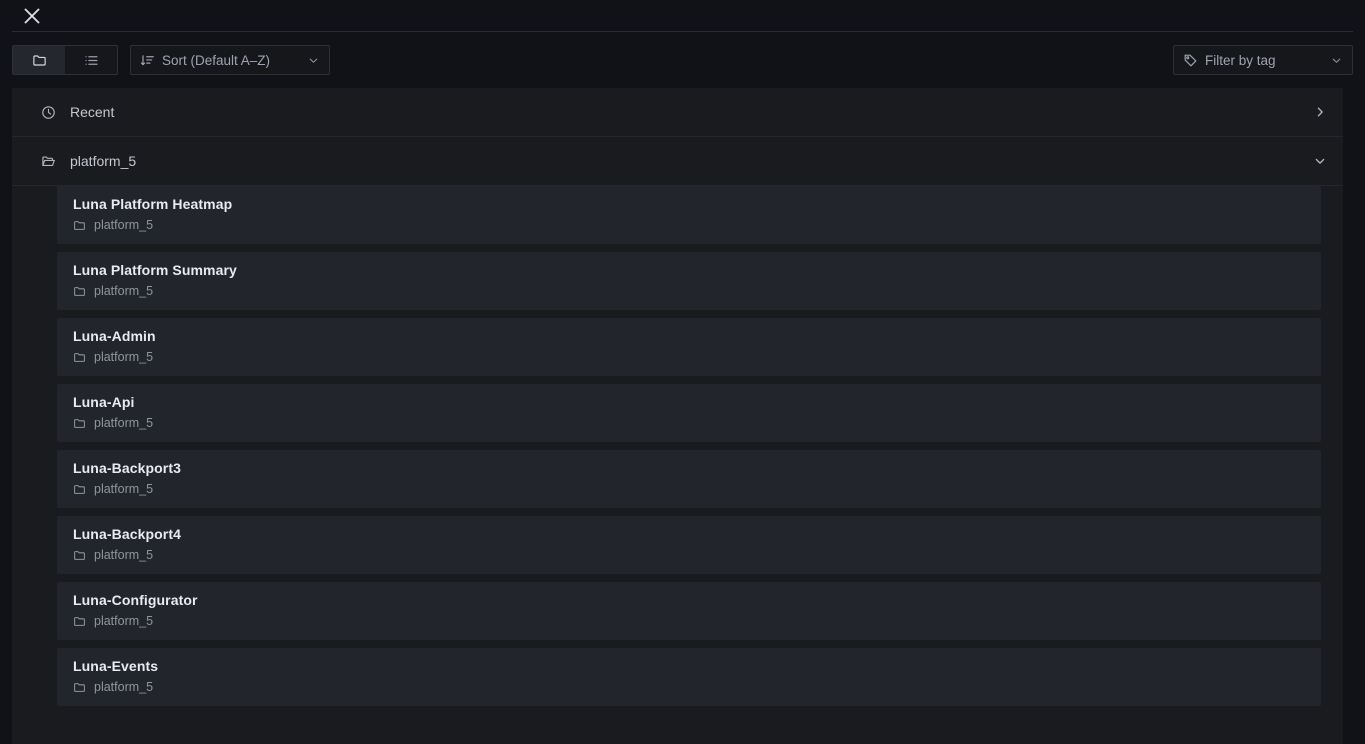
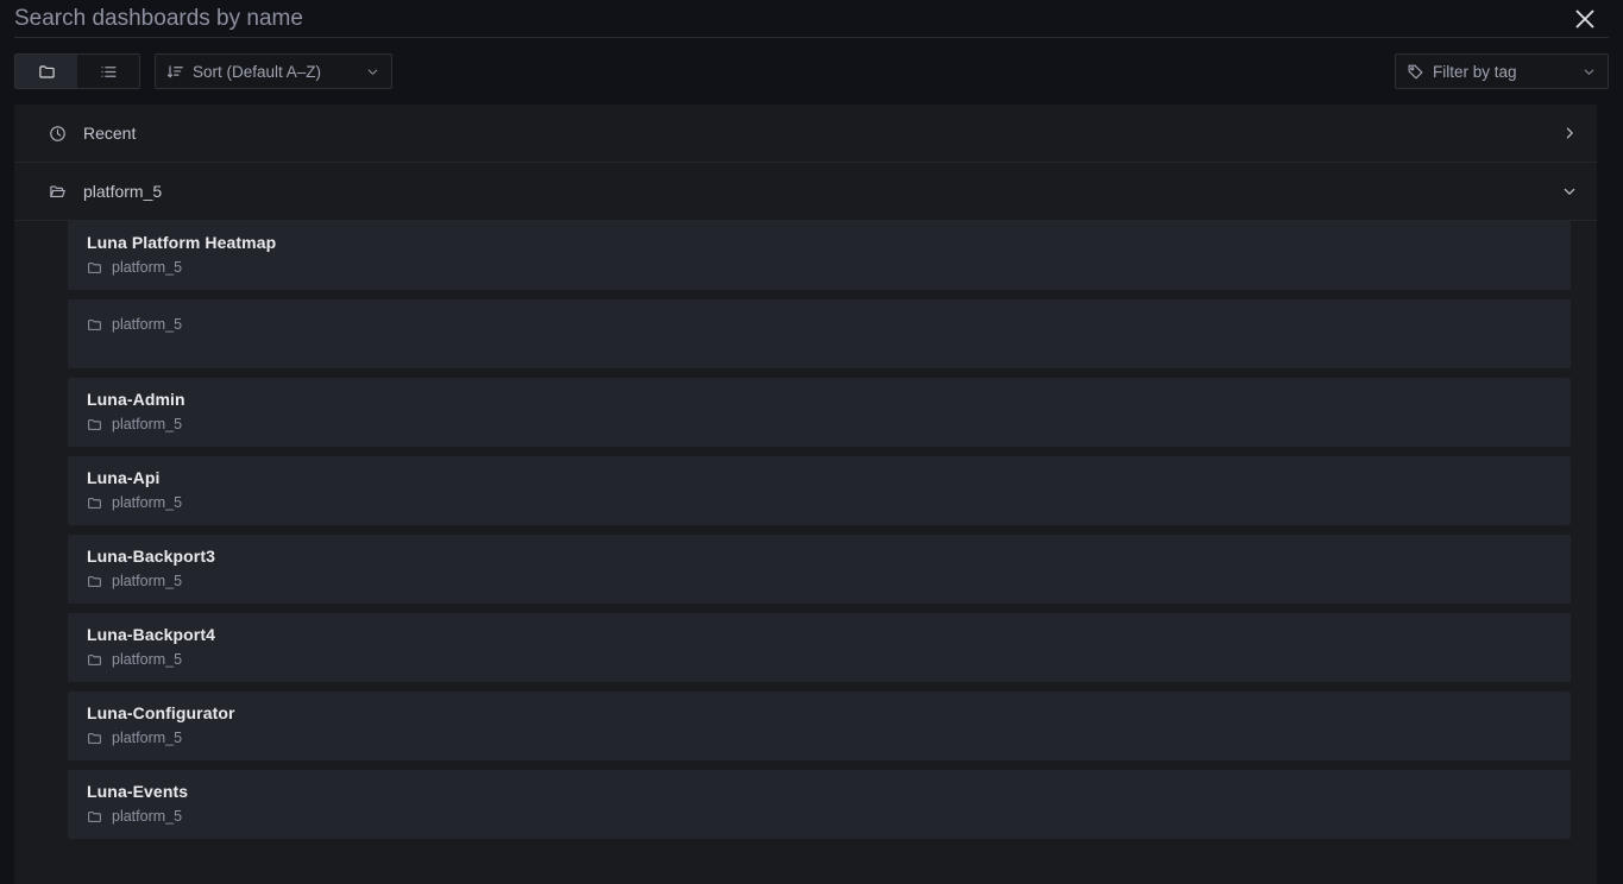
+ Search dashboards by name
  Sort (Default A–Z)
  Filter by tag
  Recent
  platform_5
  Luna Platform Heatmap
  platform_5
- Luna Platform Summary
  platform_5
  Luna-Admin
  platform_5
  Luna-Api
  platform_5
  Luna-Backport3
  platform_5
  Luna-Backport4
  platform_5
  Luna-Configurator
  platform_5
  Luna-Events
  platform_5
